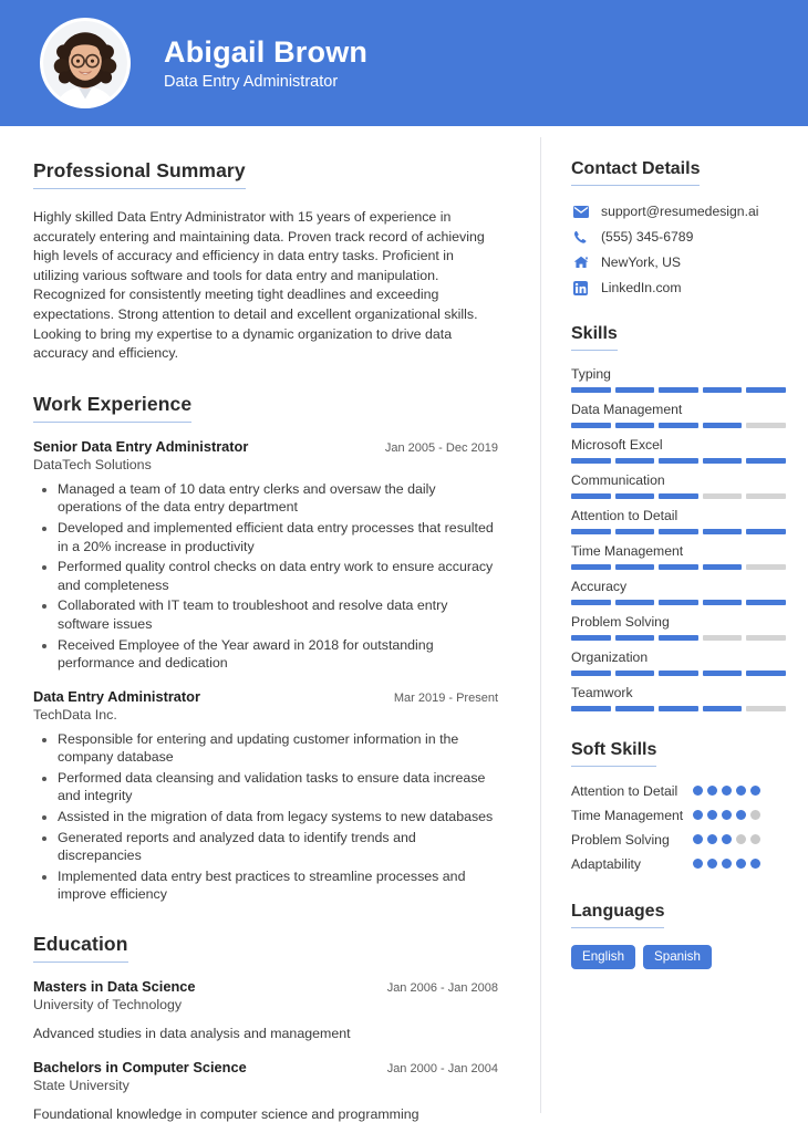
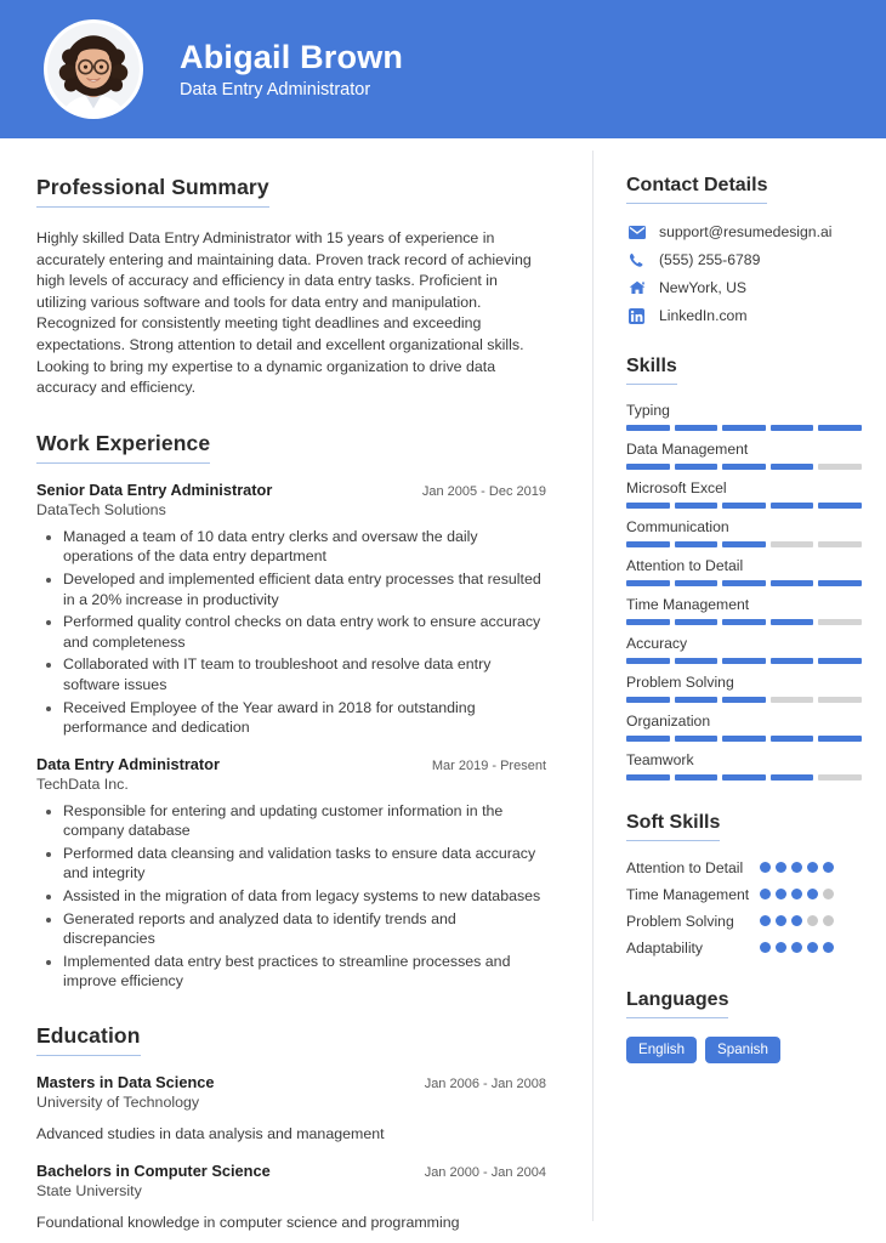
  Abigail Brown
  Data Entry Administrator
  Professional Summary
  Highly skilled Data Entry Administrator with 15 years of experience in accurately entering and maintaining data. Proven track record of achieving high levels of accuracy and efficiency in data entry tasks. Proficient in utilizing various software and tools for data entry and manipulation. Recognized for consistently meeting tight deadlines and exceeding expectations. Strong attention to detail and excellent organizational skills. Looking to bring my expertise to a dynamic organization to drive data accuracy and efficiency.
  Work Experience
  Senior Data Entry Administrator
  Jan 2005 - Dec 2019
  DataTech Solutions
  Managed a team of 10 data entry clerks and oversaw the daily operations of the data entry department
  Developed and implemented efficient data entry processes that resulted in a 20% increase in productivity
  Performed quality control checks on data entry work to ensure accuracy and completeness
  Collaborated with IT team to troubleshoot and resolve data entry software issues
  Received Employee of the Year award in 2018 for outstanding performance and dedication
  Data Entry Administrator
  Mar 2019 - Present
  TechData Inc.
  Responsible for entering and updating customer information in the company database
- Performed data cleansing and validation tasks to ensure data increase and integrity
+ Performed data cleansing and validation tasks to ensure data accuracy and integrity
  Assisted in the migration of data from legacy systems to new databases
  Generated reports and analyzed data to identify trends and discrepancies
  Implemented data entry best practices to streamline processes and improve efficiency
  Education
  Masters in Data Science
  Jan 2006 - Jan 2008
  University of Technology
  Advanced studies in data analysis and management
  Bachelors in Computer Science
  Jan 2000 - Jan 2004
  State University
  Foundational knowledge in computer science and programming
  Contact Details
  support@resumedesign.ai
- (555) 345-6789
+ (555) 255-6789
  NewYork, US
  LinkedIn.com
  Skills
  Typing
  Data Management
  Microsoft Excel
  Communication
  Attention to Detail
  Time Management
  Accuracy
  Problem Solving
  Organization
  Teamwork
  Soft Skills
  Attention to Detail
  Time Management
  Problem Solving
  Adaptability
  Languages
  English
  Spanish
